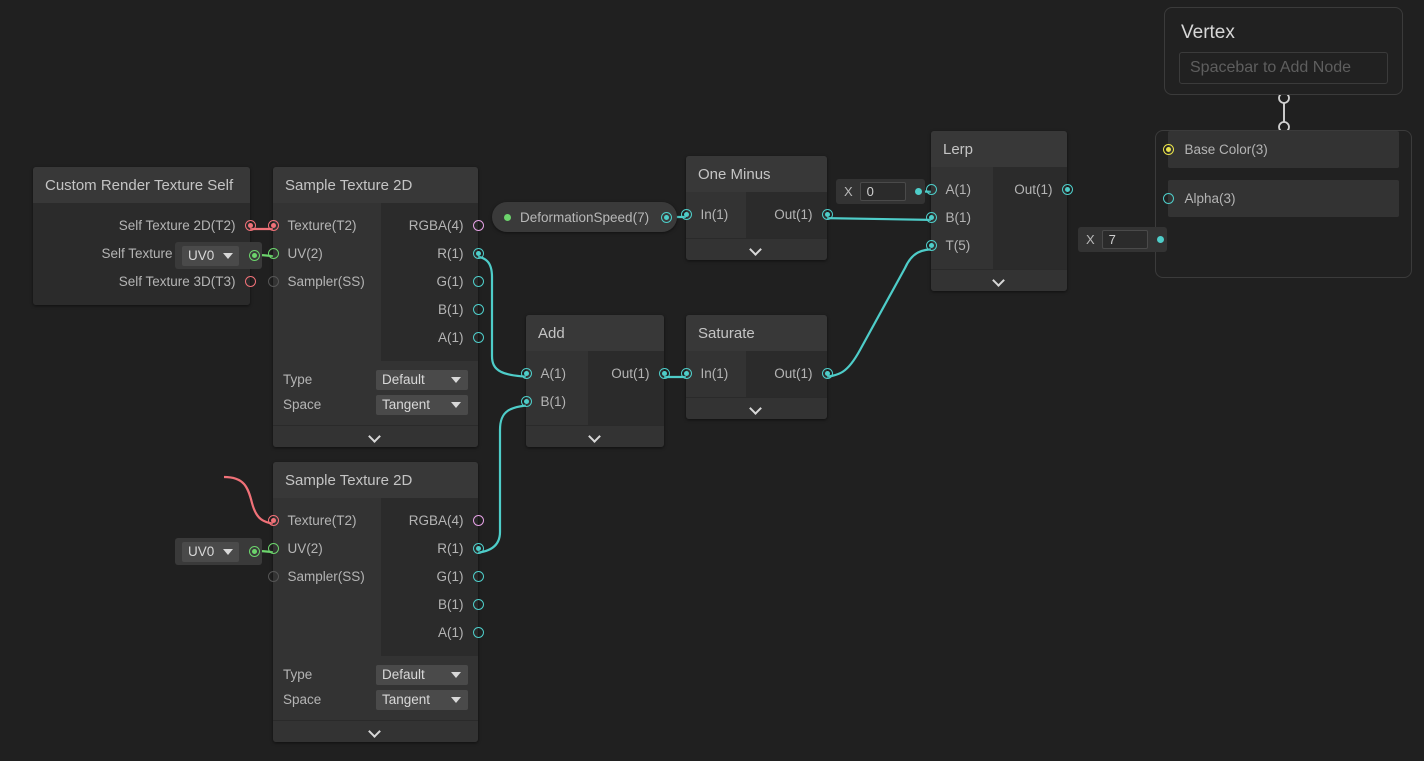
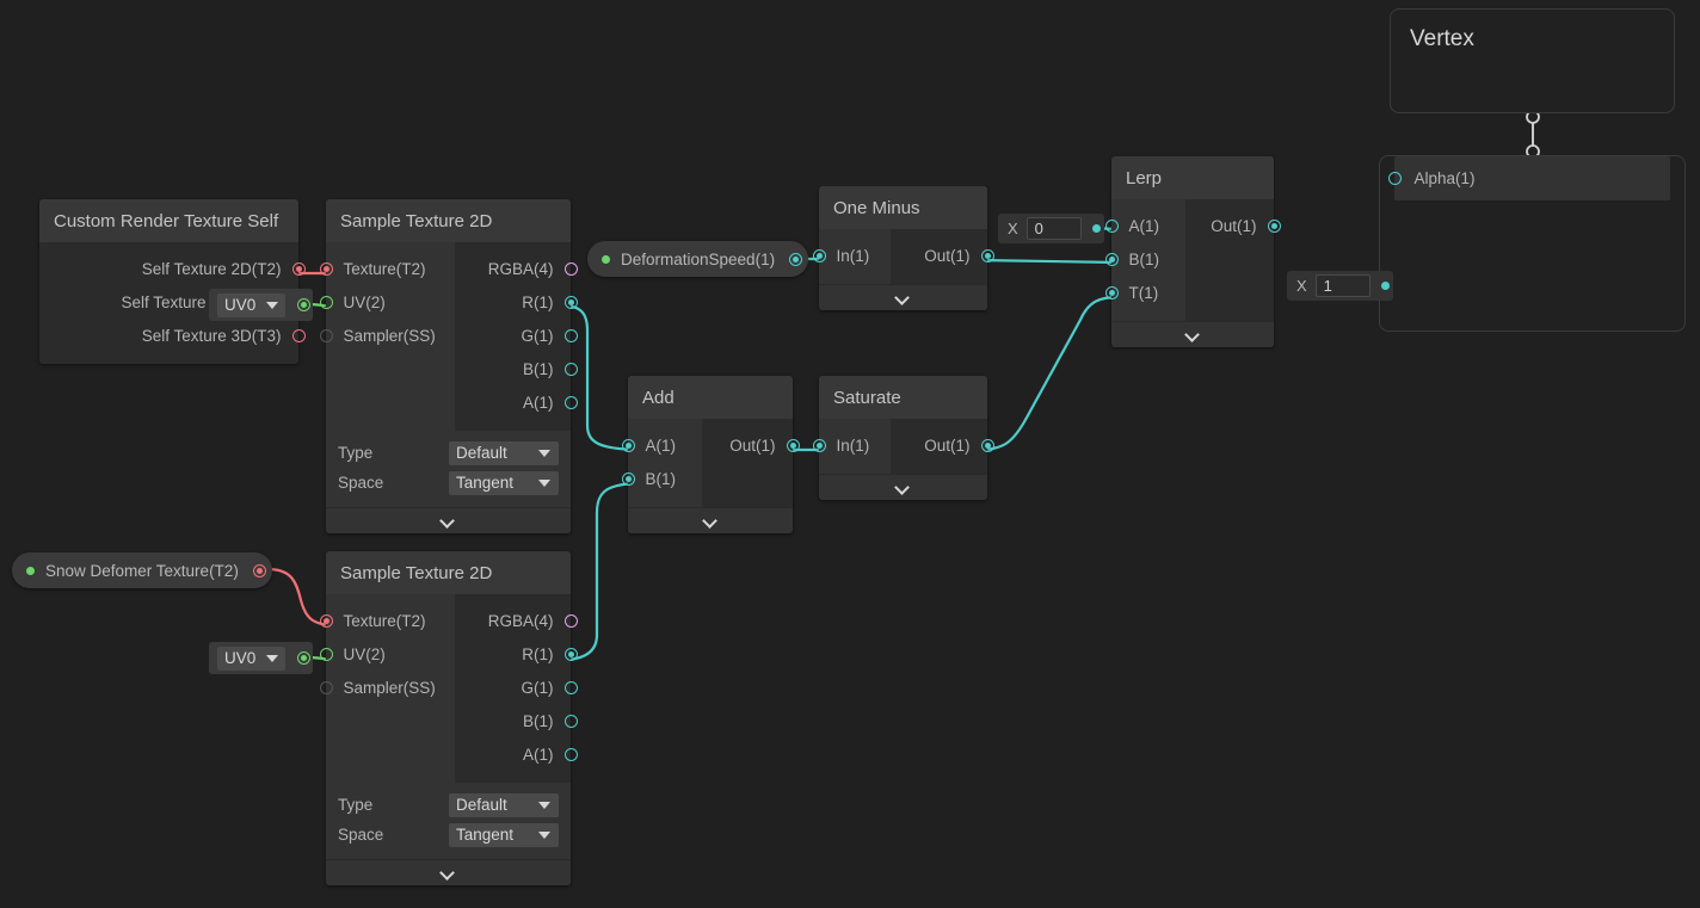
  Custom Render Texture Self
  Self Texture 2D(T2)
  Self Texture 3D(T3)
  UV0
  Sample Texture 2D
  Texture(T2)
  UV(2)
  Sampler(SS)
  RGBA(4)
  R(1)
  G(1)
  B(1)
  A(1)
  Type
  Default
  Space
  Tangent
+ Snow Defomer Texture(T2)
  UV0
  Sample Texture 2D
  Texture(T2)
  UV(2)
  Sampler(SS)
  RGBA(4)
  R(1)
  G(1)
  B(1)
  A(1)
  Type
  Default
  Space
  Tangent
- DeformationSpeed(7)
+ DeformationSpeed(1)
  Add
  A(1)
  B(1)
  Out(1)
  Saturate
  In(1)
  Out(1)
  One Minus
  In(1)
  Out(1)
  X
  0
  Lerp
  A(1)
  B(1)
- T(5)
+ T(1)
  Out(1)
  X
- 7
+ 1
  Vertex
- Spacebar to Add Node
- Base Color(3)
- Alpha(3)
+ Alpha(1)
